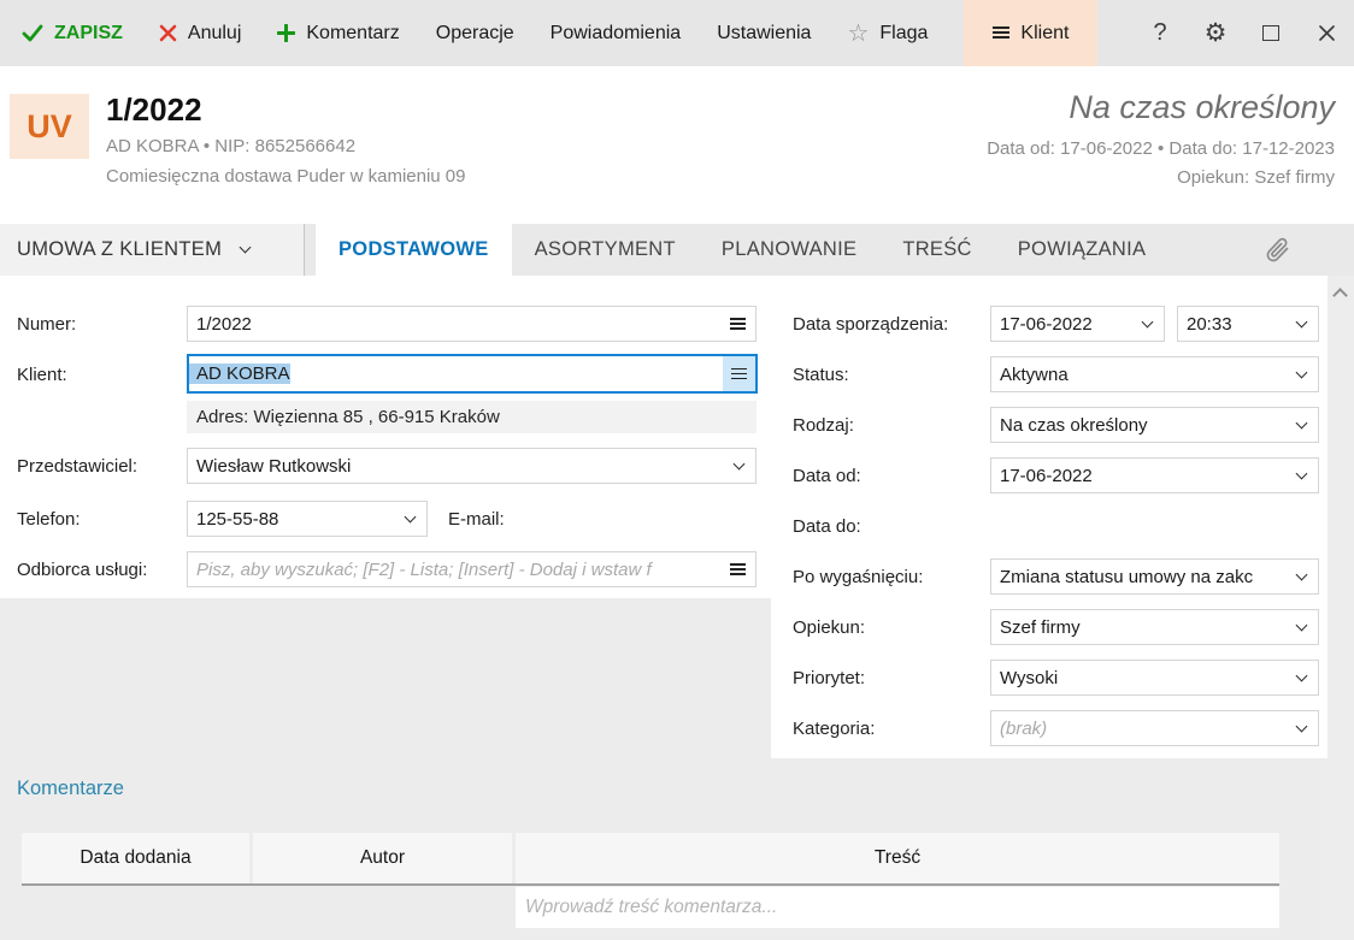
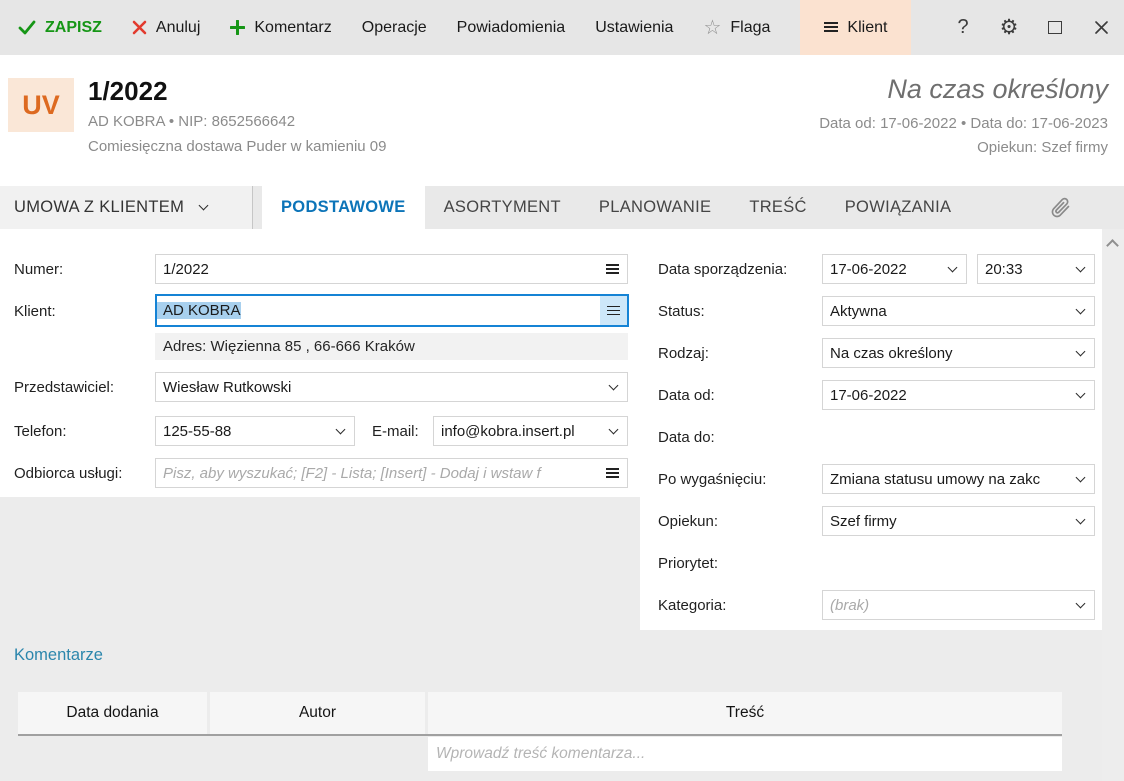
  ZAPISZ
  Anuluj
  Komentarz
  Operacje
  Powiadomienia
  Ustawienia
  ☆
  Flaga
  Klient
  ?
  ⚙
  UV
  1/2022
  AD KOBRA • NIP: 8652566642
  Comiesięczna dostawa Puder w kamieniu 09
  Na czas określony
- Data od: 17-06-2022 • Data do: 17-12-2023
+ Data od: 17-06-2022 • Data do: 17-06-2023
  Opiekun: Szef firmy
  UMOWA Z KLIENTEM
  PODSTAWOWE
  ASORTYMENT
  PLANOWANIE
  TREŚĆ
  POWIĄZANIA
  Numer:
  1/2022
  Klient:
  AD KOBRA
- Adres: Więzienna 85 , 66-915 Kraków
+ Adres: Więzienna 85 , 66-666 Kraków
  Przedstawiciel:
  Wiesław Rutkowski
  Telefon:
  125-55-88
  E-mail:
+ info@kobra.insert.pl
  Odbiorca usługi:
  Pisz, aby wyszukać; [F2] - Lista; [Insert] - Dodaj i wstaw f
  Data sporządzenia:
  17-06-2022
  20:33
  Status:
  Aktywna
  Rodzaj:
  Na czas określony
  Data od:
  17-06-2022
  Data do:
  Po wygaśnięciu:
  Zmiana statusu umowy na zakc
  Opiekun:
  Szef firmy
  Priorytet:
- Wysoki
  Kategoria:
  (brak)
  Komentarze
  Data dodania
  Autor
  Treść
  Wprowadź treść komentarza...
